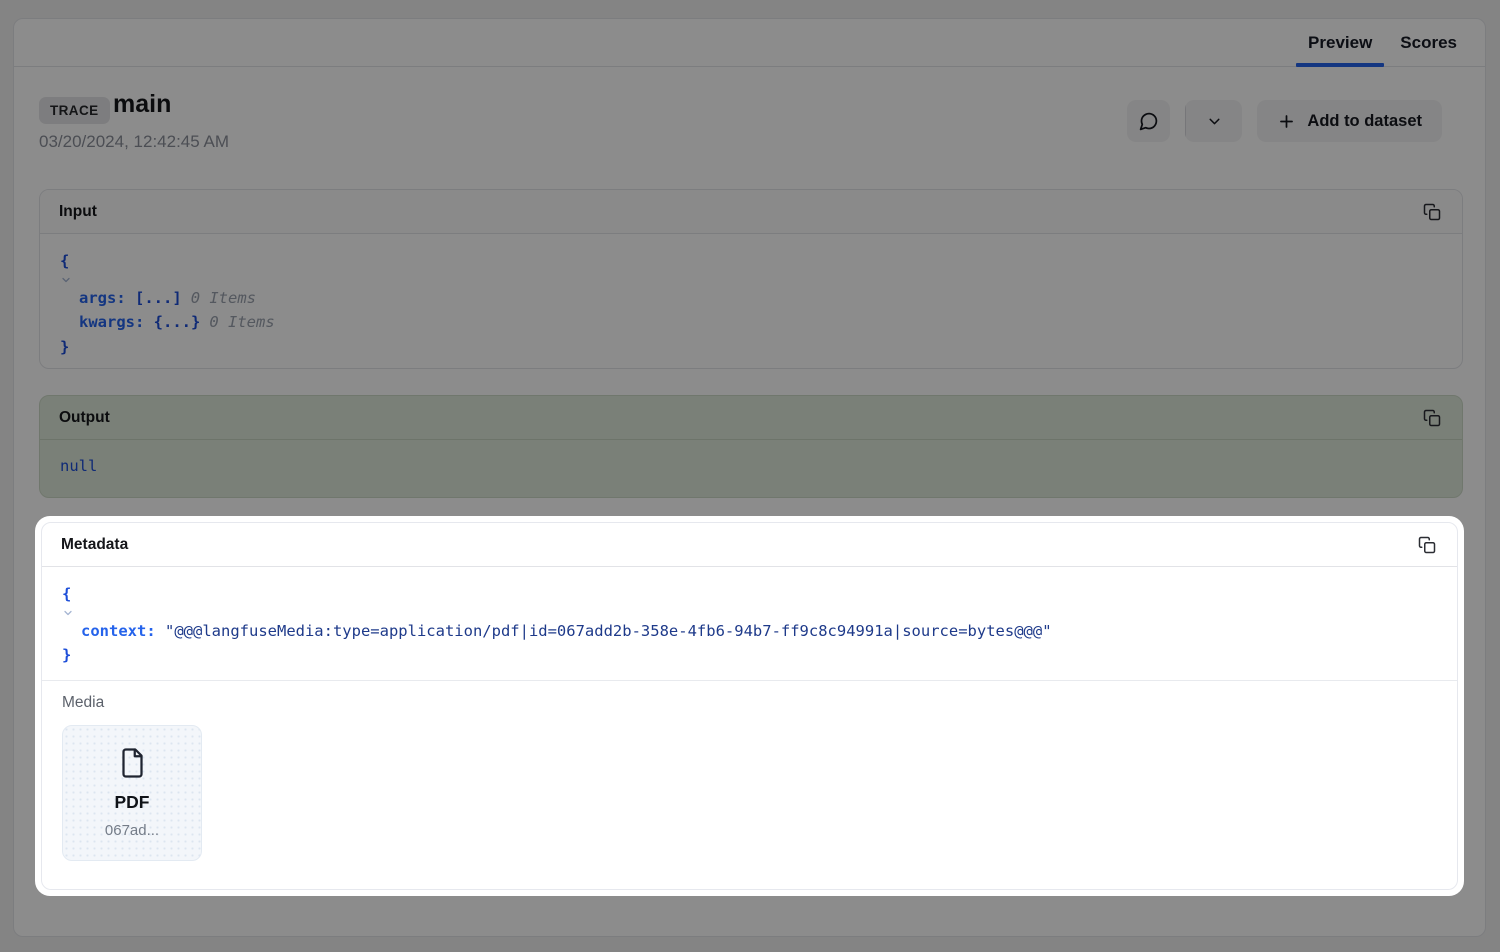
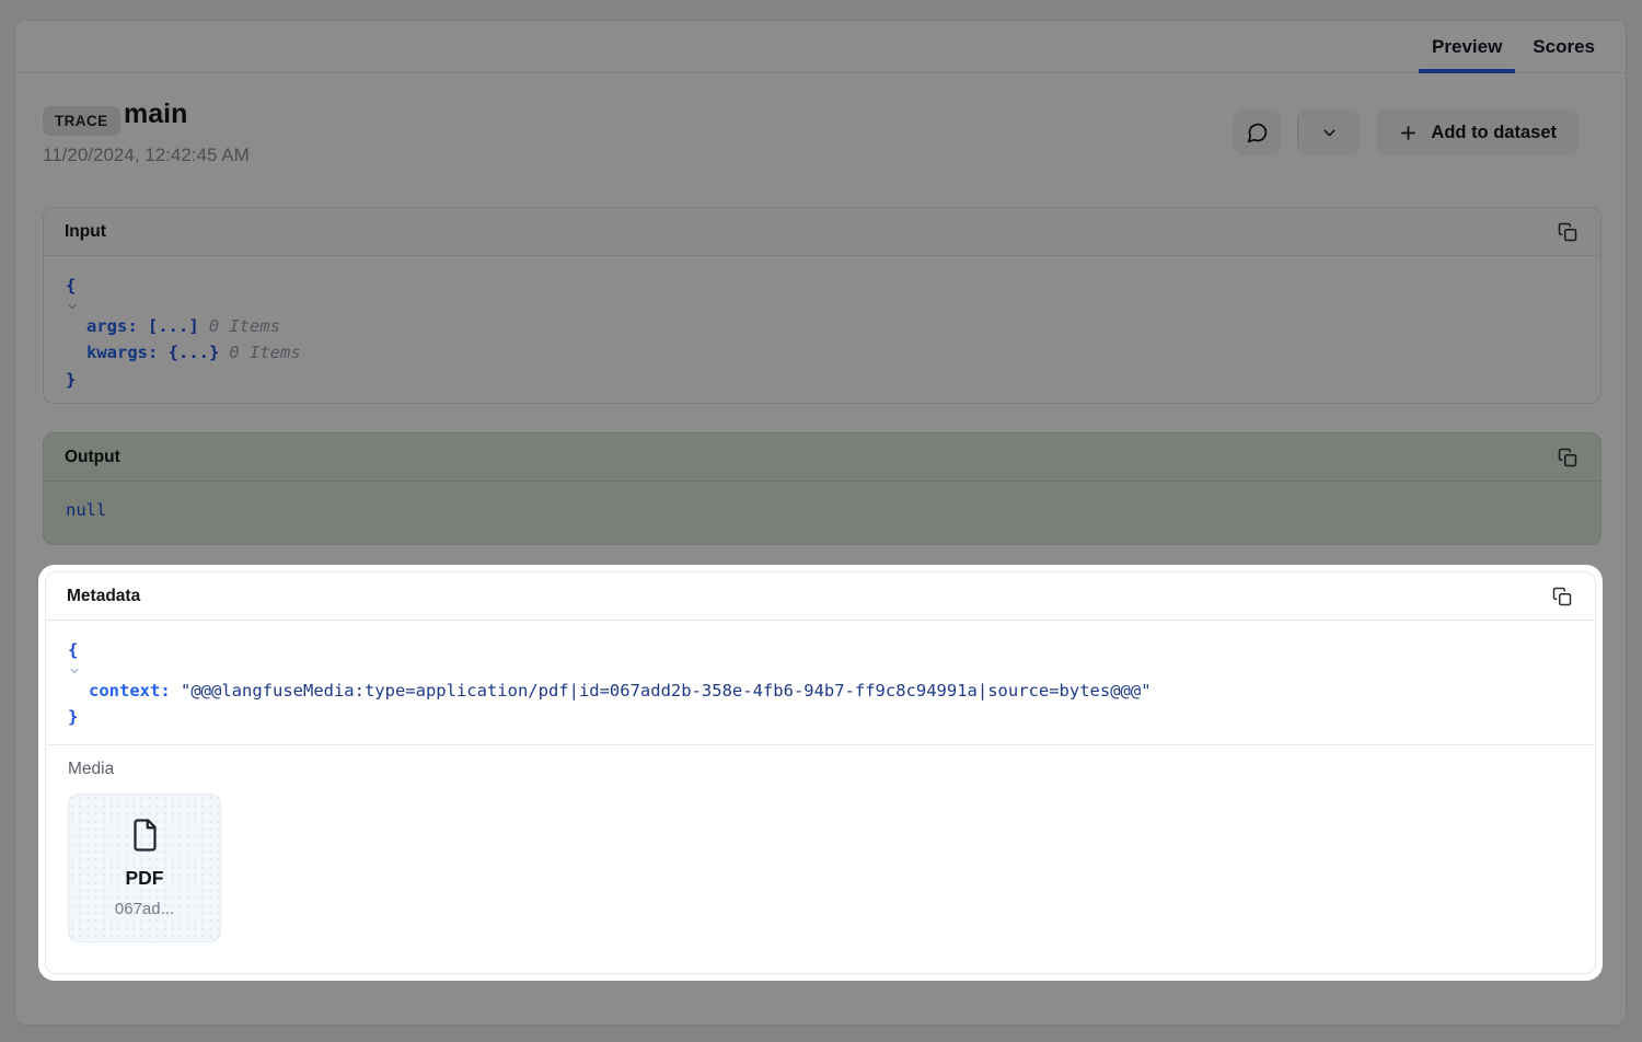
  Preview
  Scores
  TRACE
  main
- 03/20/2024, 12:42:45 AM
+ 11/20/2024, 12:42:45 AM
  Add to dataset
  Input
  {
  args: [...] 0 Items
  kwargs: {...} 0 Items
  }
  Output
  null
  Metadata
  {
  context: "@@@langfuseMedia:type=application/pdf|id=067add2b-358e-4fb6-94b7-ff9c8c94991a|source=bytes@@@"
  }
  Media
  PDF
  067ad...
